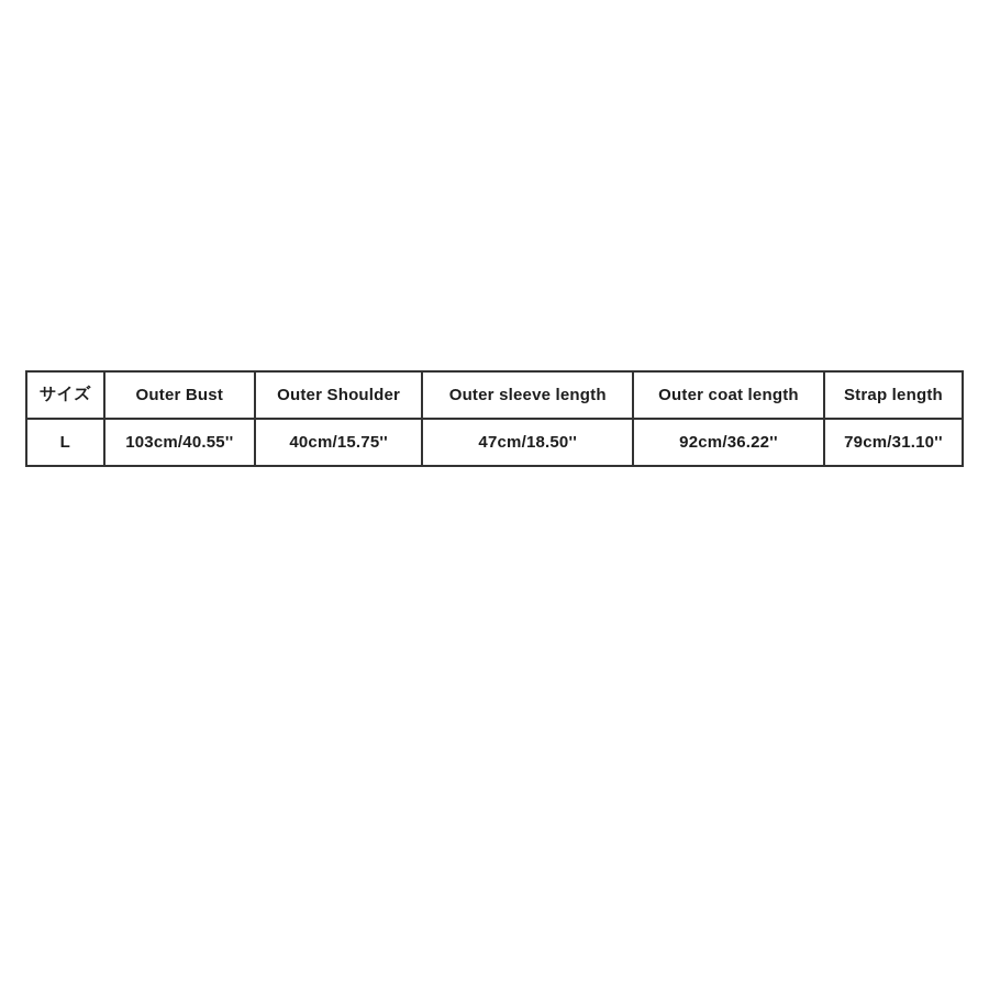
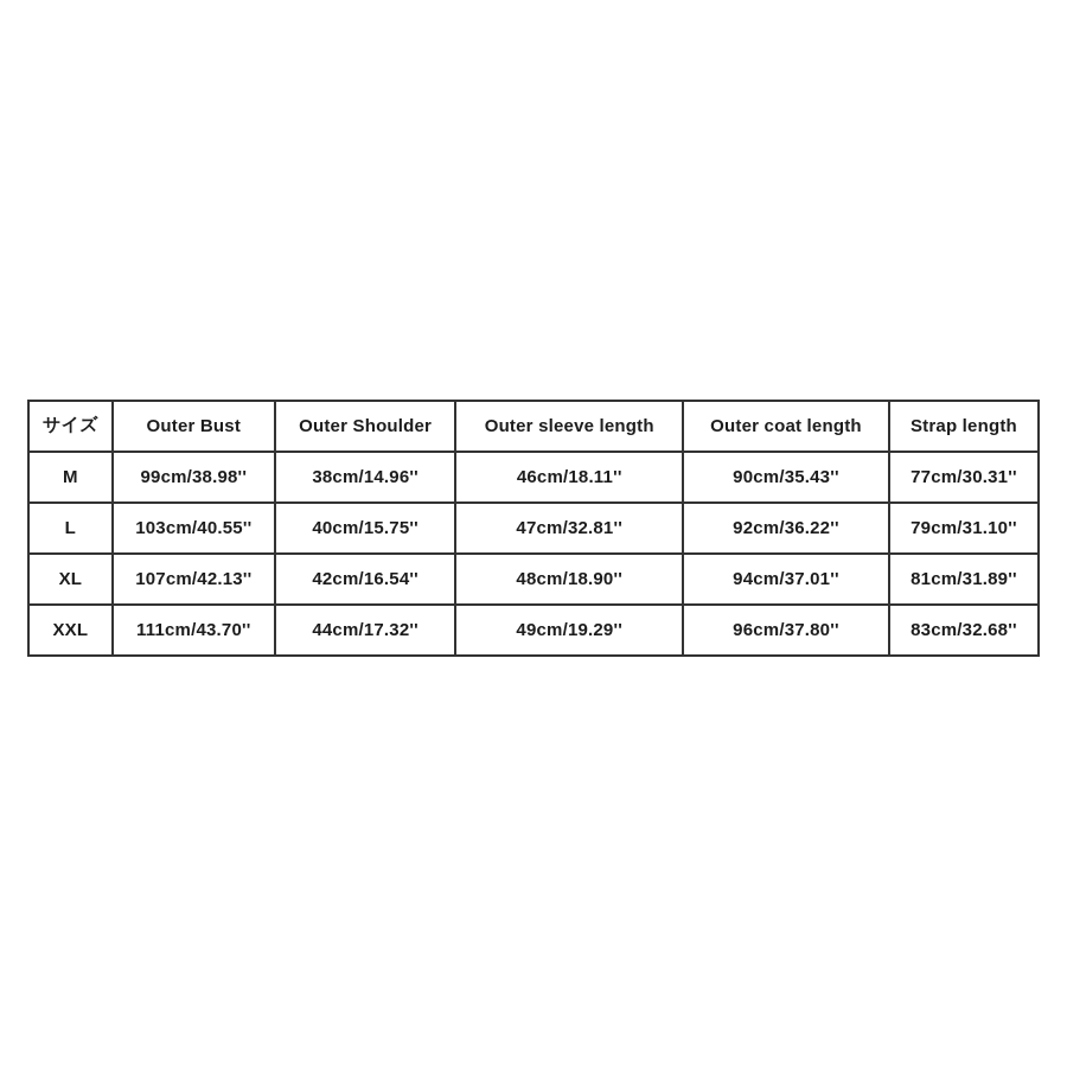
  サイズ	Outer Bust	Outer Shoulder	Outer sleeve length	Outer coat length	Strap length
+ M	99cm/38.98''	38cm/14.96''	46cm/18.11''	90cm/35.43''	77cm/30.31''
- L	103cm/40.55''	40cm/15.75''	47cm/18.50''	92cm/36.22''	79cm/31.10''
+ L	103cm/40.55''	40cm/15.75''	47cm/32.81''	92cm/36.22''	79cm/31.10''
+ XL	107cm/42.13''	42cm/16.54''	48cm/18.90''	94cm/37.01''	81cm/31.89''
+ XXL	111cm/43.70''	44cm/17.32''	49cm/19.29''	96cm/37.80''	83cm/32.68''
